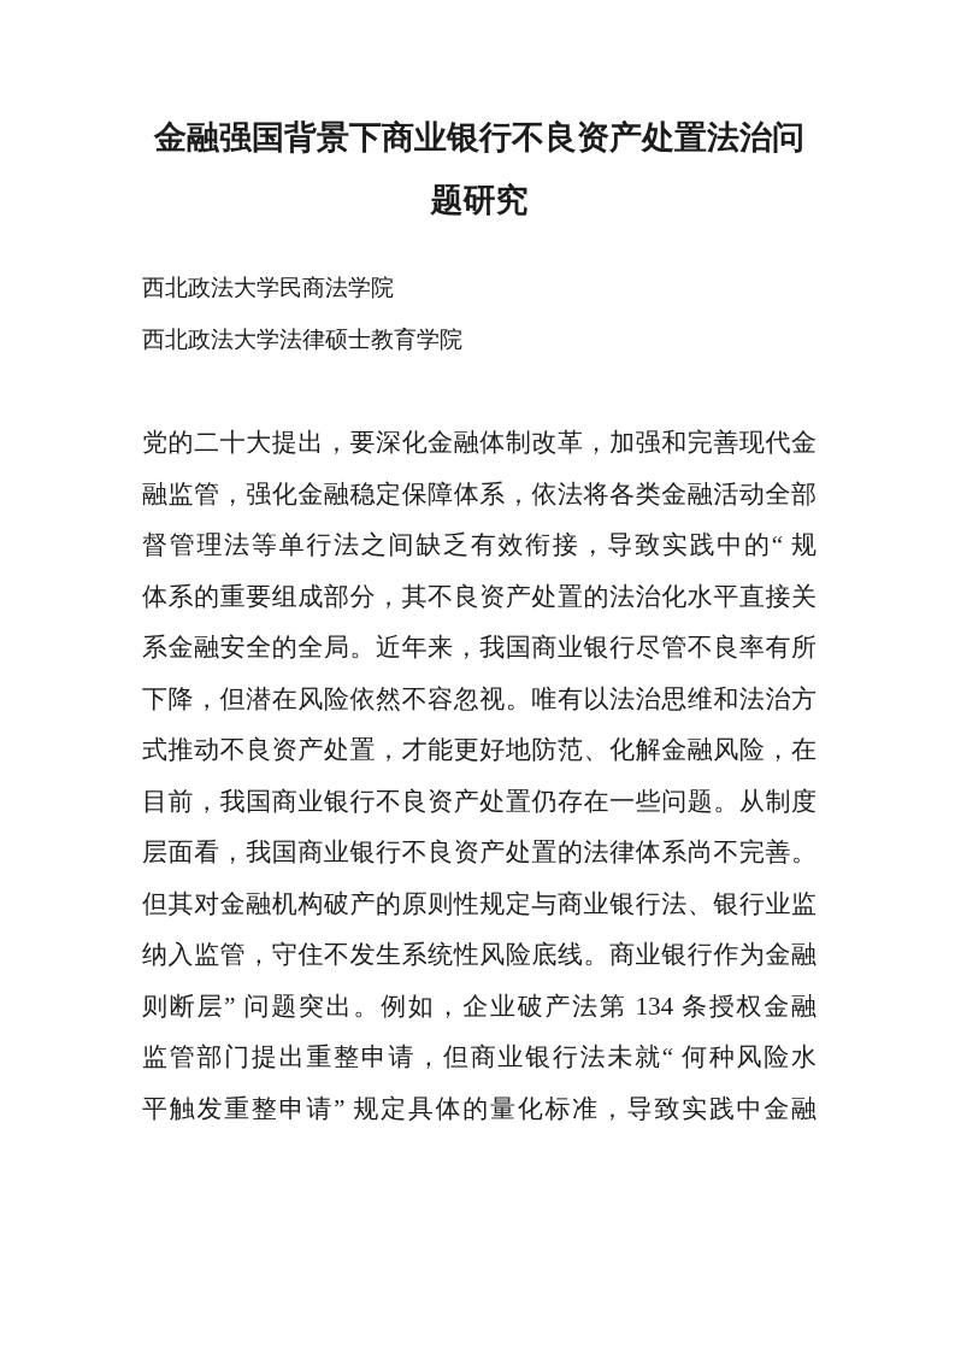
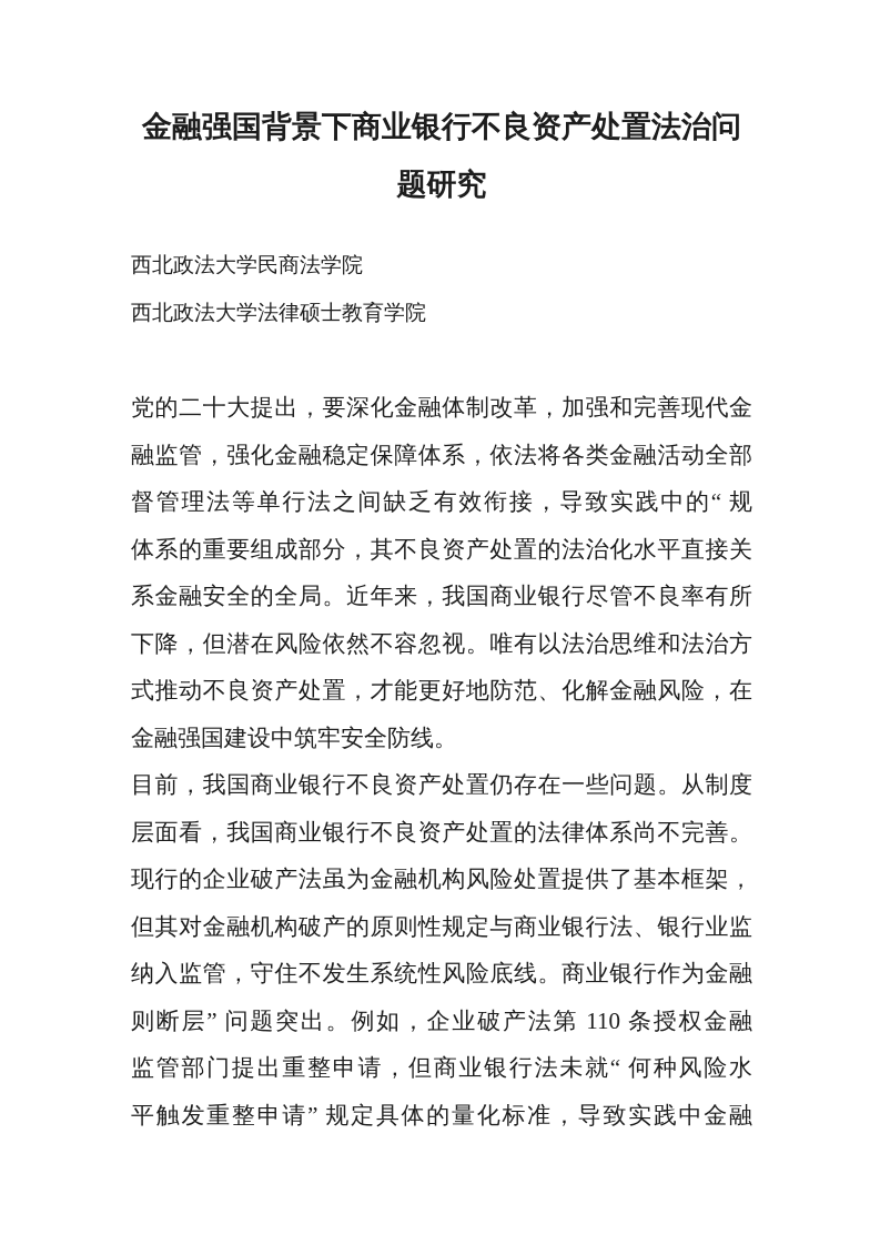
  金融强国背景下商业银行不良资产处置法治问
  题研究
  西北政法大学民商法学院
  西北政法大学法律硕士教育学院
  党的二十大提出，要深化金融体制改革，加强和完善现代金
  融监管，强化金融稳定保障体系，依法将各类金融活动全部
  督管理法等单行法之间缺乏有效衔接，导致实践中的“ 规
  体系的重要组成部分，其不良资产处置的法治化水平直接关
  系金融安全的全局。近年来，我国商业银行尽管不良率有所
  下降，但潜在风险依然不容忽视。唯有以法治思维和法治方
  式推动不良资产处置，才能更好地防范、化解金融风险，在
+ 金融强国建设中筑牢安全防线。
  目前，我国商业银行不良资产处置仍存在一些问题。从制度
  层面看，我国商业银行不良资产处置的法律体系尚不完善。
+ 现行的企业破产法虽为金融机构风险处置提供了基本框架，
  但其对金融机构破产的原则性规定与商业银行法、银行业监
  纳入监管，守住不发生系统性风险底线。商业银行作为金融
- 则断层” 问题突出。例如，企业破产法第 134 条授权金融
+ 则断层” 问题突出。例如，企业破产法第 110 条授权金融
  监管部门提出重整申请，但商业银行法未就“ 何种风险水
  平触发重整申请” 规定具体的量化标准，导致实践中金融
